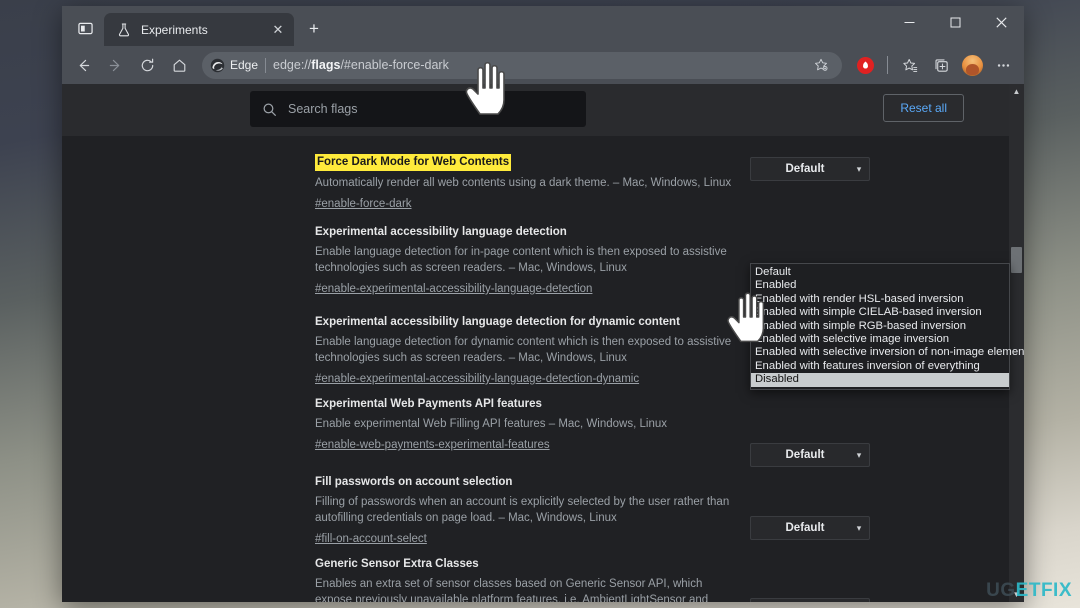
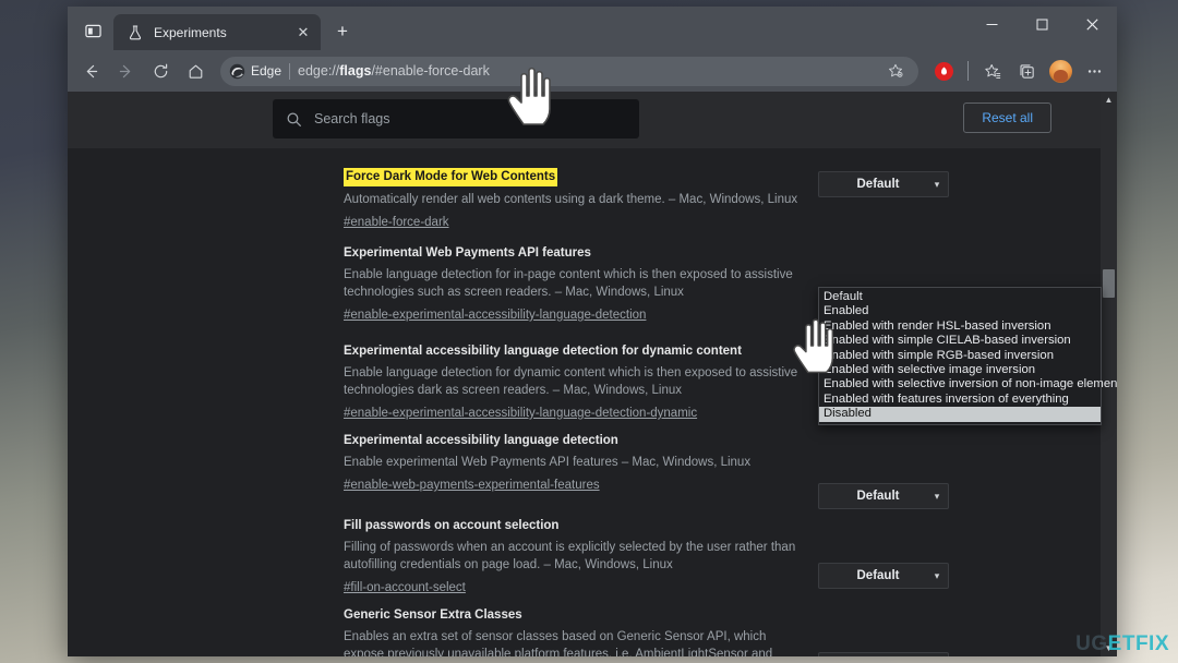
  Experiments
  ✕
  +
  Edge
  edge://flags/#enable-force-dark
  Search flags
  Reset all
  Force Dark Mode for Web Contents
  Automatically render all web contents using a dark theme. – Mac, Windows, Linux
  #enable-force-dark
  Default
  ▾
- Experimental accessibility language detection
+ Experimental Web Payments API features
  Enable language detection for in-page content which is then exposed to assistive technologies such as screen readers. – Mac, Windows, Linux
  #enable-experimental-accessibility-language-detection
  Experimental accessibility language detection for dynamic content
- Enable language detection for dynamic content which is then exposed to assistive technologies such as screen readers. – Mac, Windows, Linux
+ Enable language detection for dynamic content which is then exposed to assistive technologies dark as screen readers. – Mac, Windows, Linux
  #enable-experimental-accessibility-language-detection-dynamic
- Experimental Web Payments API features
+ Experimental accessibility language detection
- Enable experimental Web Filling API features – Mac, Windows, Linux
+ Enable experimental Web Payments API features – Mac, Windows, Linux
  #enable-web-payments-experimental-features
  Default
  ▾
  Fill passwords on account selection
  Filling of passwords when an account is explicitly selected by the user rather than autofilling credentials on page load. – Mac, Windows, Linux
  #fill-on-account-select
  Default
  ▾
  Generic Sensor Extra Classes
  Enables an extra set of sensor classes based on Generic Sensor API, which expose previously unavailable platform features, i.e. AmbientLightSensor and
  Default
  Enabled
  Enabled with render HSL-based inversion
  nabled with simple CIELAB-based inversion
  nabled with simple RGB-based inversion
  nabled with selective image inversion
  Enabled with selective inversion of non-image elemen
  Enabled with features inversion of everything
  Disabled
  ▲
  ▼
  UGETFIX
